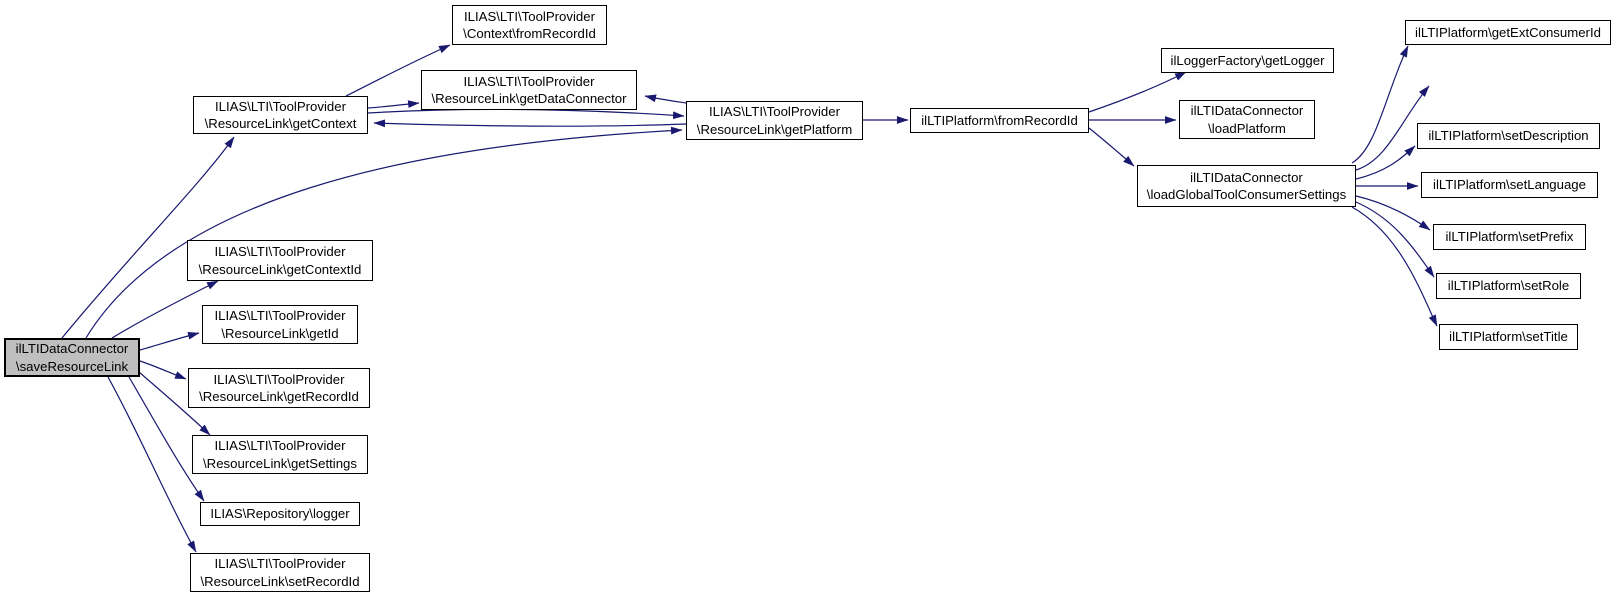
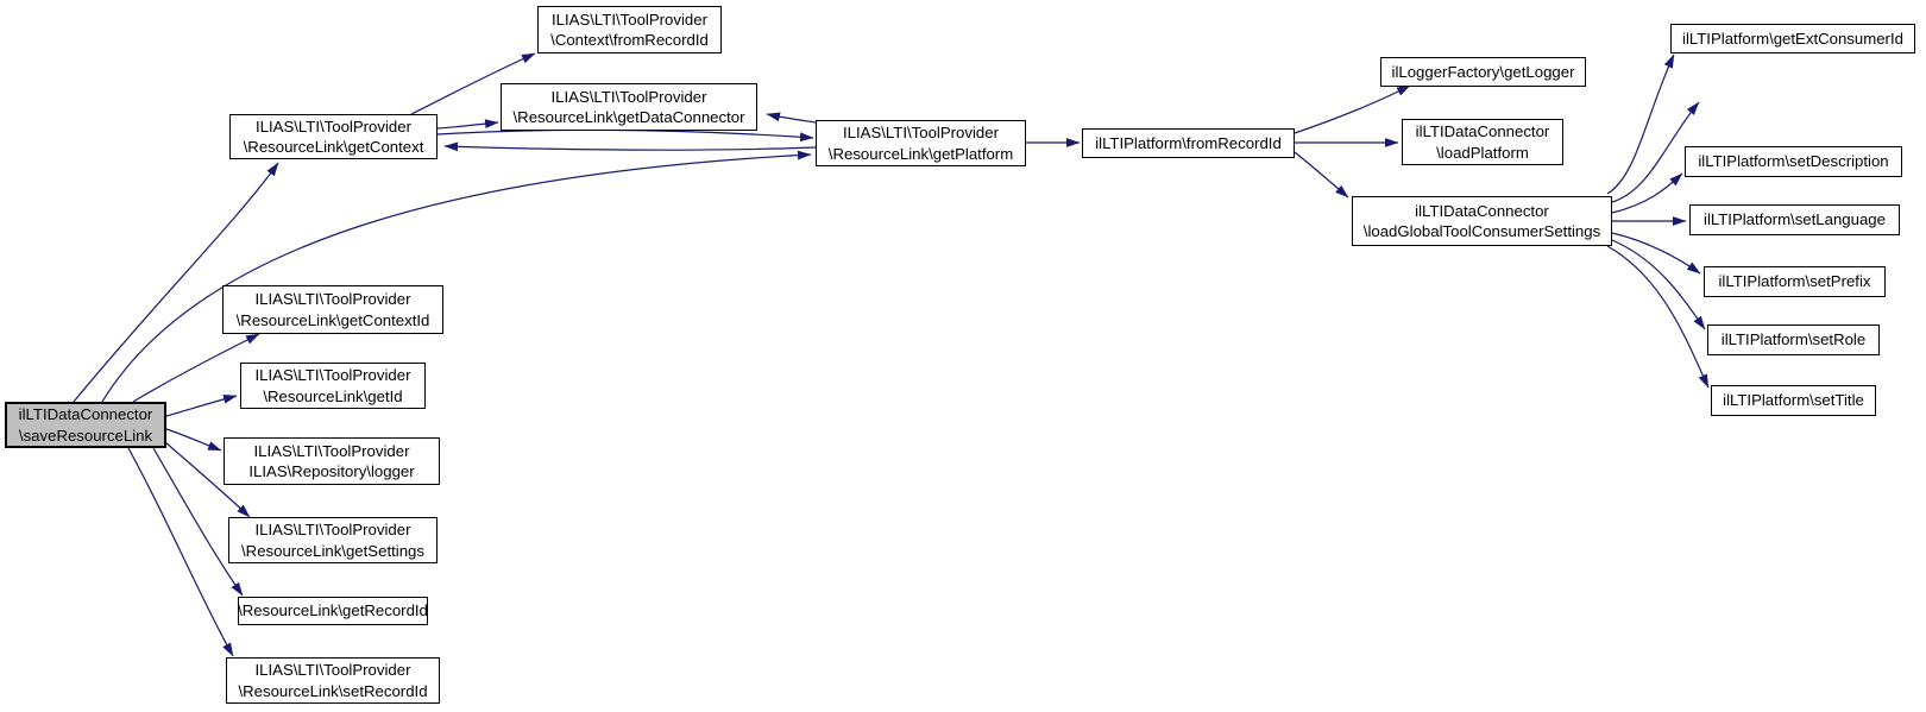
  ilLTIDataConnector
  \saveResourceLink
  ILIAS\LTI\ToolProvider
  \ResourceLink\getContext
  ILIAS\LTI\ToolProvider
  \Context\fromRecordId
  ILIAS\LTI\ToolProvider
  \ResourceLink\getDataConnector
  ILIAS\LTI\ToolProvider
  \ResourceLink\getContextId
  ILIAS\LTI\ToolProvider
  \ResourceLink\getId
  ILIAS\LTI\ToolProvider
- \ResourceLink\getRecordId
+ ILIAS\Repository\logger
  ILIAS\LTI\ToolProvider
  \ResourceLink\getSettings
- ILIAS\Repository\logger
+ \ResourceLink\getRecordId
  ILIAS\LTI\ToolProvider
  \ResourceLink\setRecordId
  ILIAS\LTI\ToolProvider
  \ResourceLink\getPlatform
  ilLTIPlatform\fromRecordId
  ilLoggerFactory\getLogger
  ilLTIDataConnector
  \loadPlatform
  ilLTIDataConnector
  \loadGlobalToolConsumerSettings
  ilLTIPlatform\getExtConsumerId
  ilLTIPlatform\setDescription
  ilLTIPlatform\setLanguage
  ilLTIPlatform\setPrefix
  ilLTIPlatform\setRole
  ilLTIPlatform\setTitle
